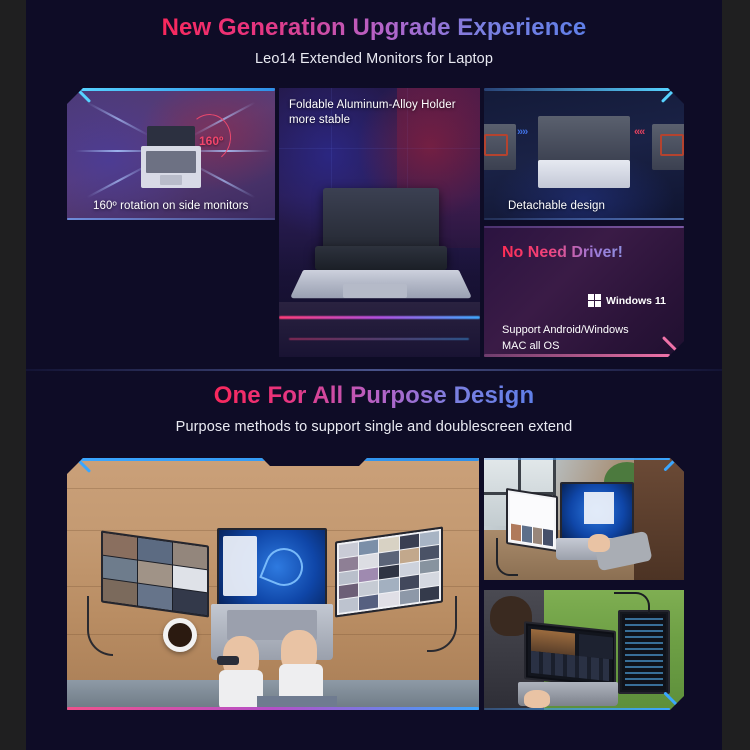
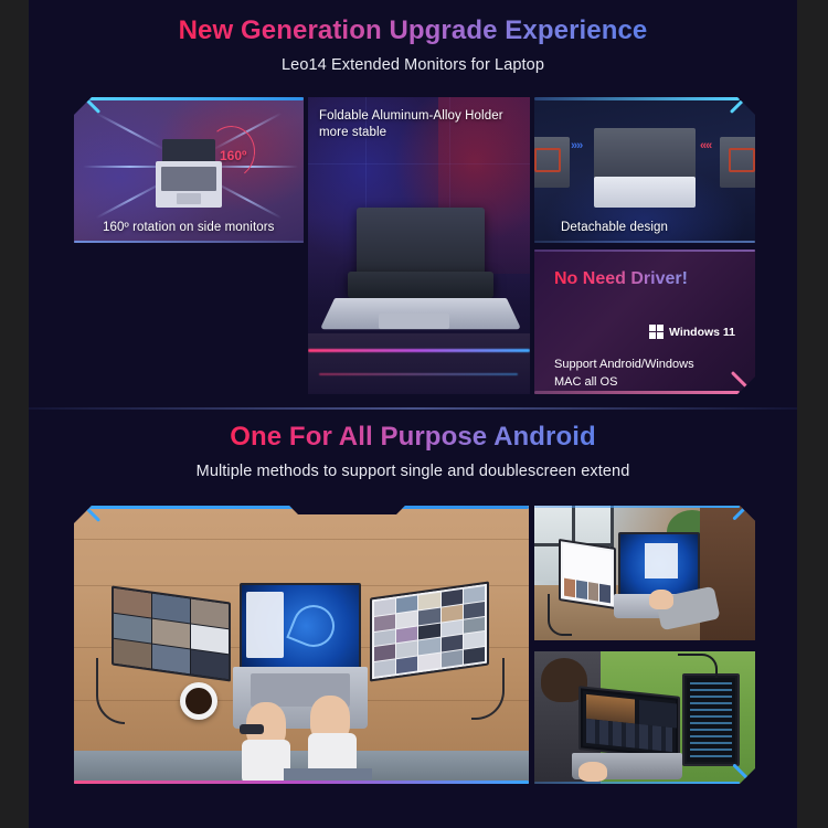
  New Generation Upgrade Experience
  Leo14 Extended Monitors for Laptop
  160º
  160º rotation on side monitors
  Foldable Aluminum-Alloy Holder
  more stable
  »»
  ««
  Detachable design
  No Need Driver!
  Windows 11
  Support Android/Windows
  MAC all OS
- One For All Purpose Design
+ One For All Purpose Android
- Purpose methods to support single and doublescreen extend
+ Multiple methods to support single and doublescreen extend
